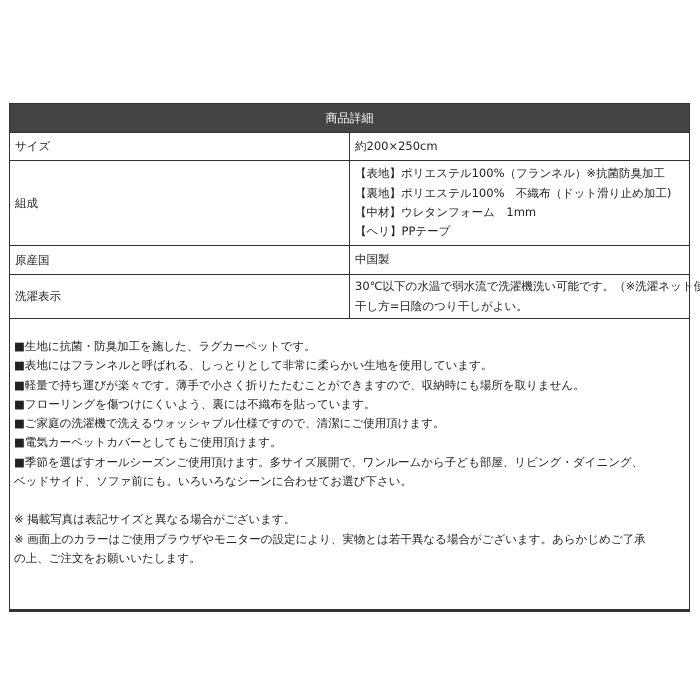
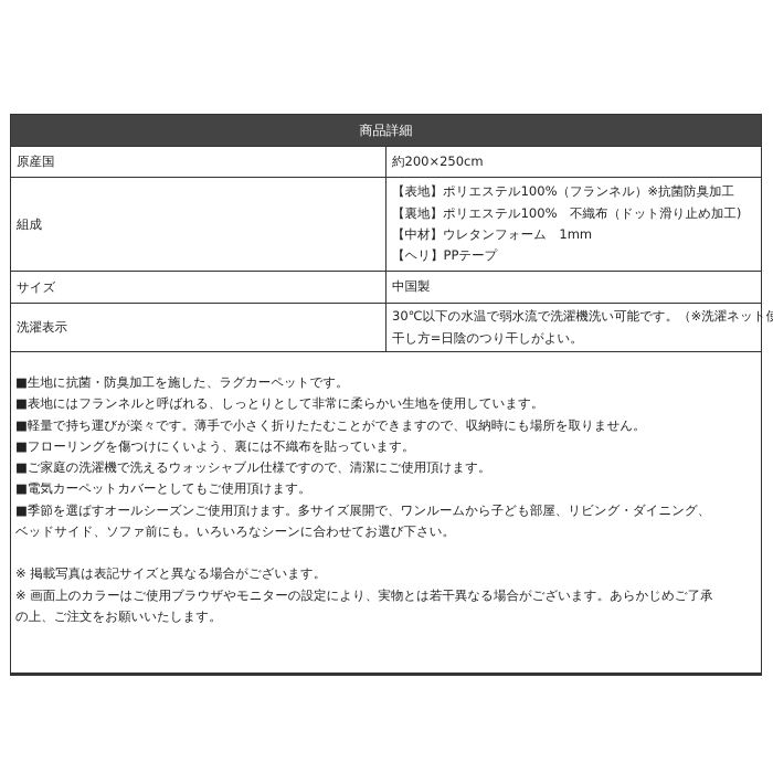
  商品詳細
- サイズ	約200×250cm
+ 原産国	約200×250cm
  組成	【表地】ポリエステル100%（フランネル）※抗菌防臭加工 【裏地】ポリエステル100% 不織布（ドット滑り止め加工) 【中材】ウレタンフォーム 1mm 【ヘリ】PPテープ
- 原産国	中国製
+ サイズ	中国製
  洗濯表示	30℃以下の水温で弱水流で洗濯機洗い可能です。（※洗濯ネット使 干し方=日陰のつり干しがよい。
  ■生地に抗菌・防臭加工を施した、ラグカーペットです。 ■表地にはフランネルと呼ばれる、しっとりとして非常に柔らかい生地を使用しています。 ■軽量で持ち運びが楽々です。薄手で小さく折りたたむことができますので、収納時にも場所を取りません。 ■フローリングを傷つけにくいよう、裏には不織布を貼っています。 ■ご家庭の洗濯機で洗えるウォッシャブル仕様ですので、清潔にご使用頂けます。 ■電気カーペットカバーとしてもご使用頂けます。 ■季節を選ばすオールシーズンご使用頂けます。多サイズ展開で、ワンルームから子ども部屋、リビング・ダイニング、 ベッドサイド、ソファ前にも。いろいろなシーンに合わせてお選び下さい。 ※ 掲載写真は表記サイズと異なる場合がございます。 ※ 画面上のカラーはご使用ブラウザやモニターの設定により、実物とは若干異なる場合がございます。あらかじめご了承 の上、ご注文をお願いいたします。
